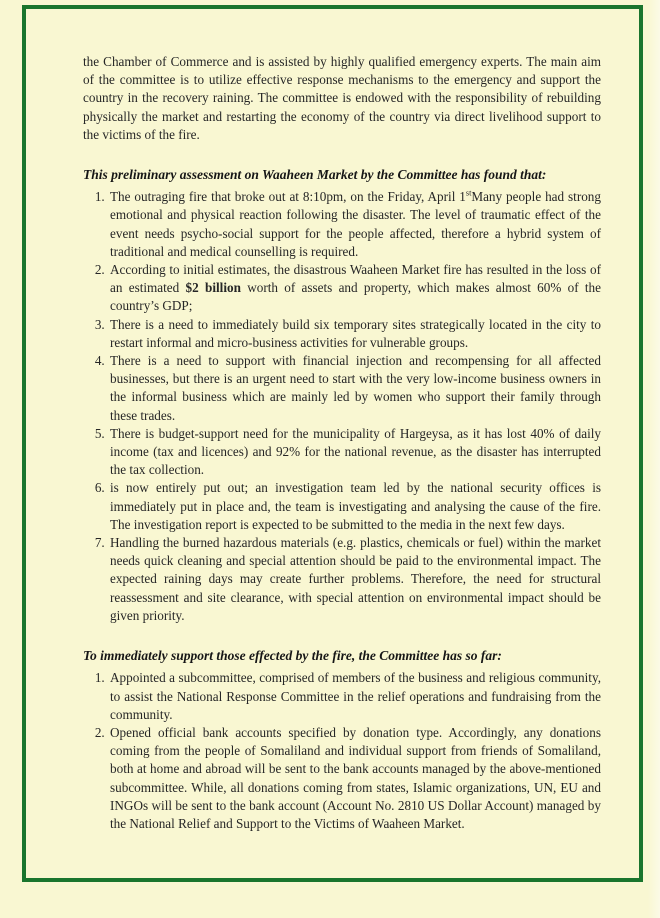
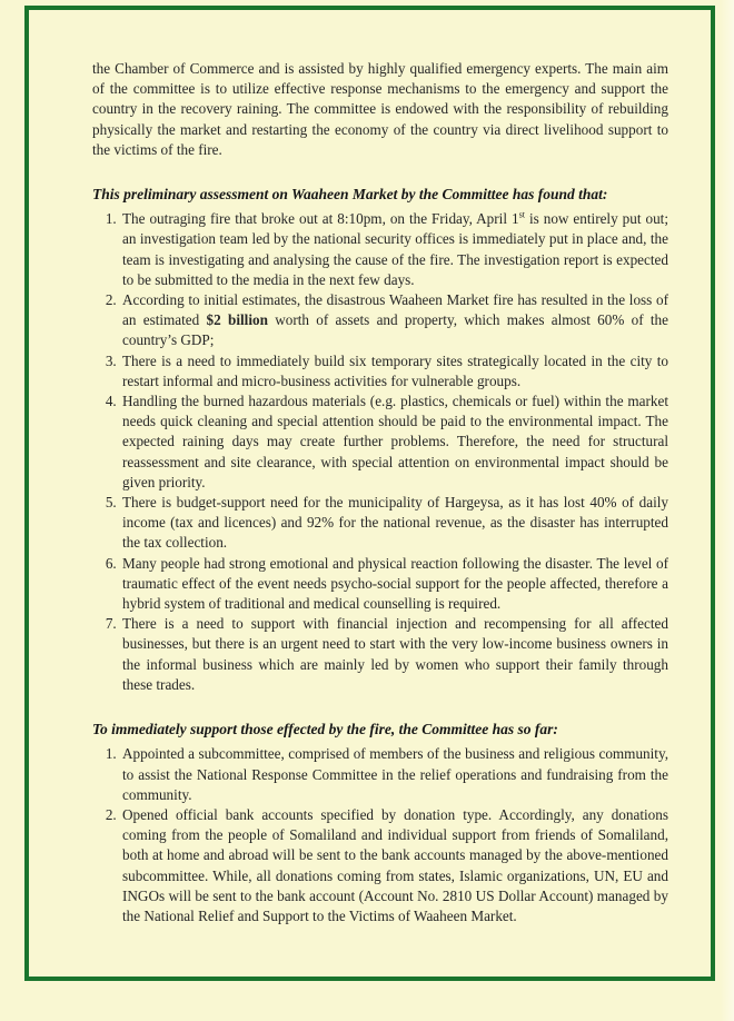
  the Chamber of Commerce and is assisted by highly qualified emergency experts. The main aim of the committee is to utilize effective response mechanisms to the emergency and support the country in the recovery raining. The committee is endowed with the responsibility of rebuilding physically the market and restarting the economy of the country via direct livelihood support to the victims of the fire.
  This preliminary assessment on Waaheen Market by the Committee has found that:
- The outraging fire that broke out at 8:10pm, on the Friday, April 1stMany people had strong emotional and physical reaction following the disaster. The level of traumatic effect of the event needs psycho-social support for the people affected, therefore a hybrid system of traditional and medical counselling is required.
+ The outraging fire that broke out at 8:10pm, on the Friday, April 1st is now entirely put out; an investigation team led by the national security offices is immediately put in place and, the team is investigating and analysing the cause of the fire. The investigation report is expected to be submitted to the media in the next few days.
  According to initial estimates, the disastrous Waaheen Market fire has resulted in the loss of an estimated $2 billion worth of assets and property, which makes almost 60% of the country’s GDP;
  There is a need to immediately build six temporary sites strategically located in the city to restart informal and micro-business activities for vulnerable groups.
- There is a need to support with financial injection and recompensing for all affected businesses, but there is an urgent need to start with the very low-income business owners in the informal business which are mainly led by women who support their family through these trades.
+ Handling the burned hazardous materials (e.g. plastics, chemicals or fuel) within the market needs quick cleaning and special attention should be paid to the environmental impact. The expected raining days may create further problems. Therefore, the need for structural reassessment and site clearance, with special attention on environmental impact should be given priority.
  There is budget-support need for the municipality of Hargeysa, as it has lost 40% of daily income (tax and licences) and 92% for the national revenue, as the disaster has interrupted the tax collection.
- is now entirely put out; an investigation team led by the national security offices is immediately put in place and, the team is investigating and analysing the cause of the fire. The investigation report is expected to be submitted to the media in the next few days.
+ Many people had strong emotional and physical reaction following the disaster. The level of traumatic effect of the event needs psycho-social support for the people affected, therefore a hybrid system of traditional and medical counselling is required.
- Handling the burned hazardous materials (e.g. plastics, chemicals or fuel) within the market needs quick cleaning and special attention should be paid to the environmental impact. The expected raining days may create further problems. Therefore, the need for structural reassessment and site clearance, with special attention on environmental impact should be given priority.
+ There is a need to support with financial injection and recompensing for all affected businesses, but there is an urgent need to start with the very low-income business owners in the informal business which are mainly led by women who support their family through these trades.
  To immediately support those effected by the fire, the Committee has so far:
  Appointed a subcommittee, comprised of members of the business and religious community, to assist the National Response Committee in the relief operations and fundraising from the community.
  Opened official bank accounts specified by donation type. Accordingly, any donations coming from the people of Somaliland and individual support from friends of Somaliland, both at home and abroad will be sent to the bank accounts managed by the above-mentioned subcommittee. While, all donations coming from states, Islamic organizations, UN, EU and INGOs will be sent to the bank account (Account No. 2810 US Dollar Account) managed by the National Relief and Support to the Victims of Waaheen Market.
